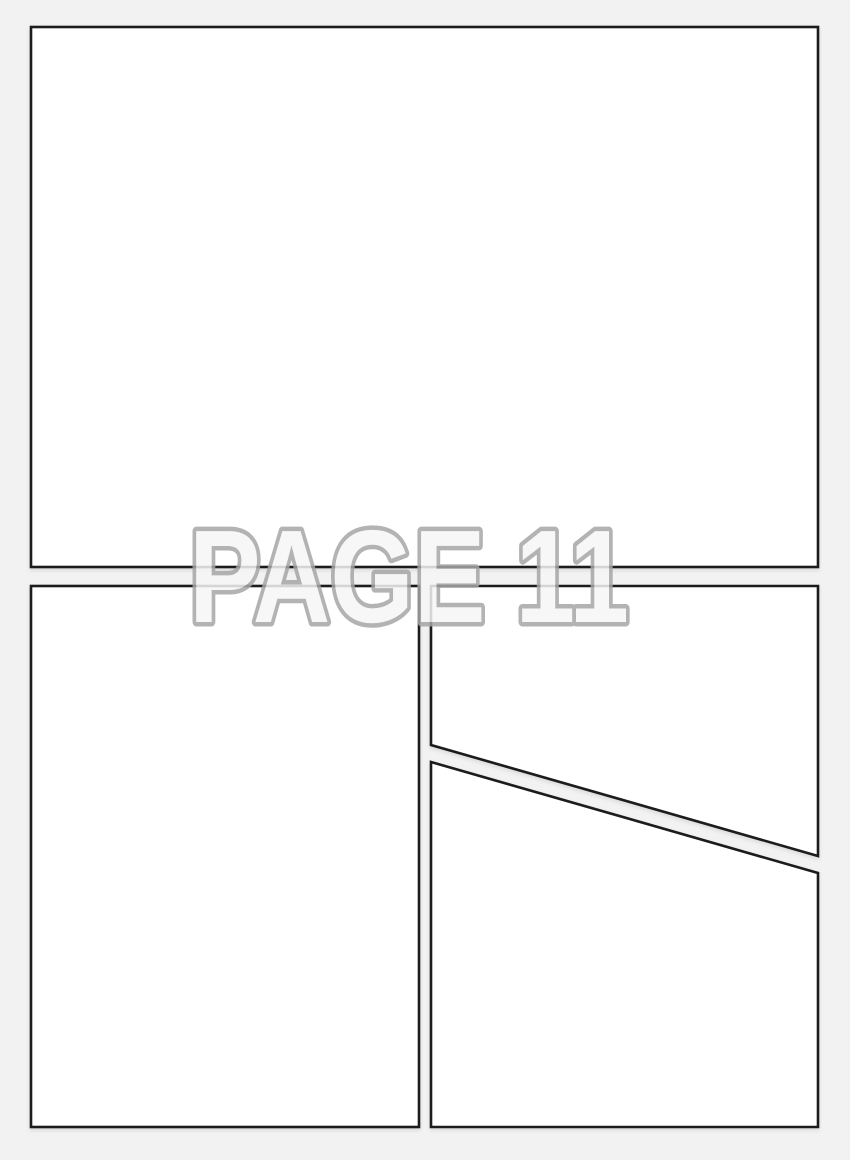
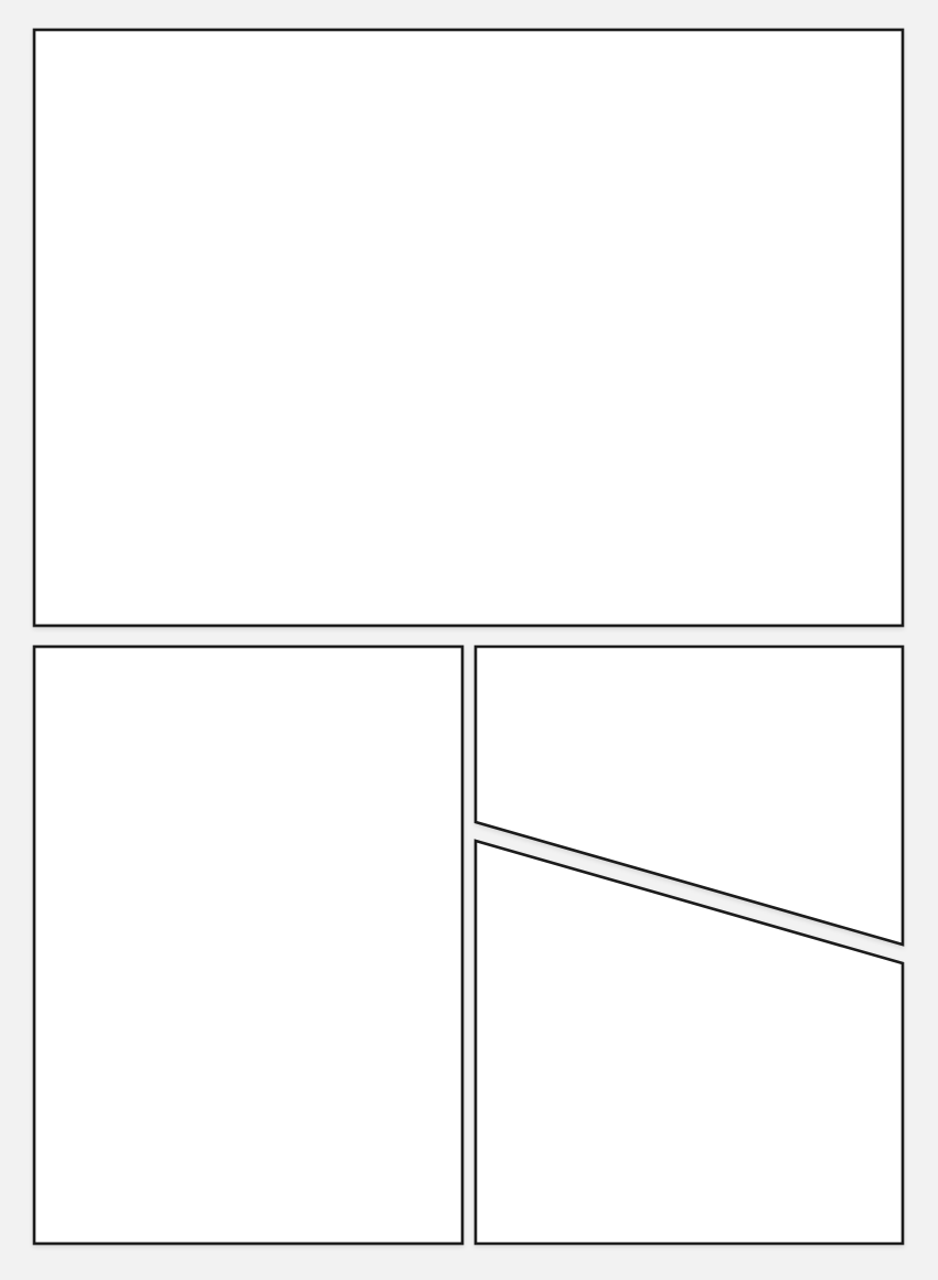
- PAGE 11
